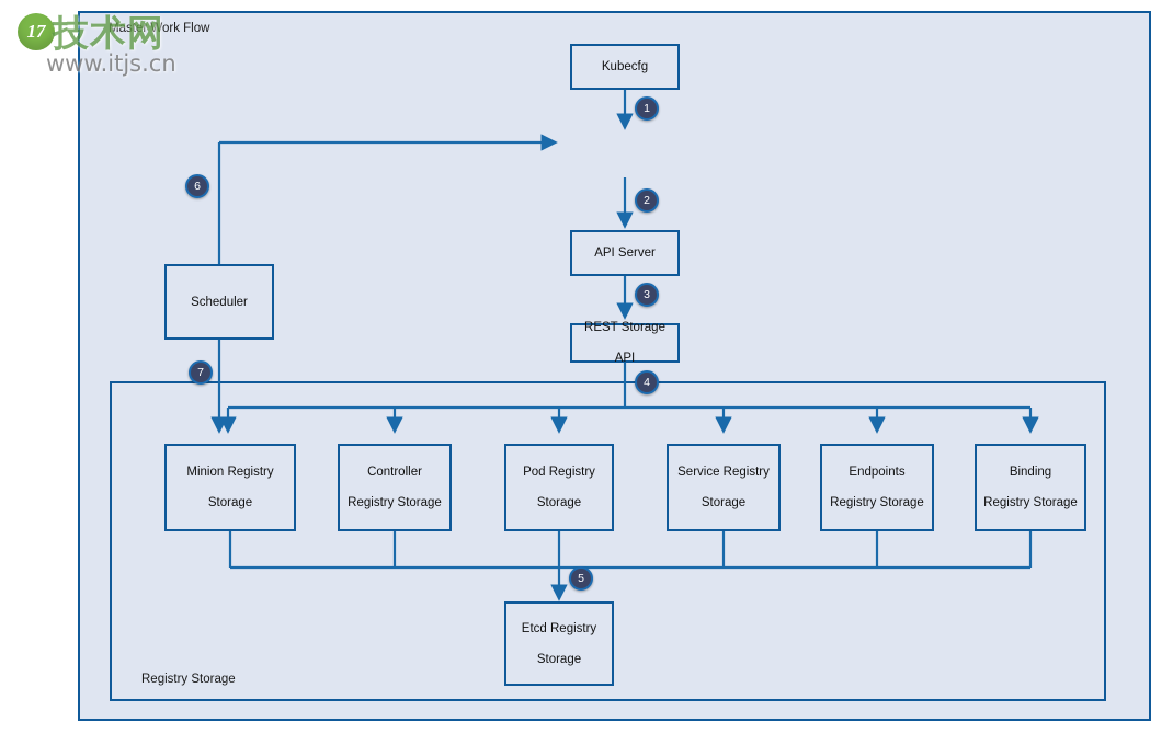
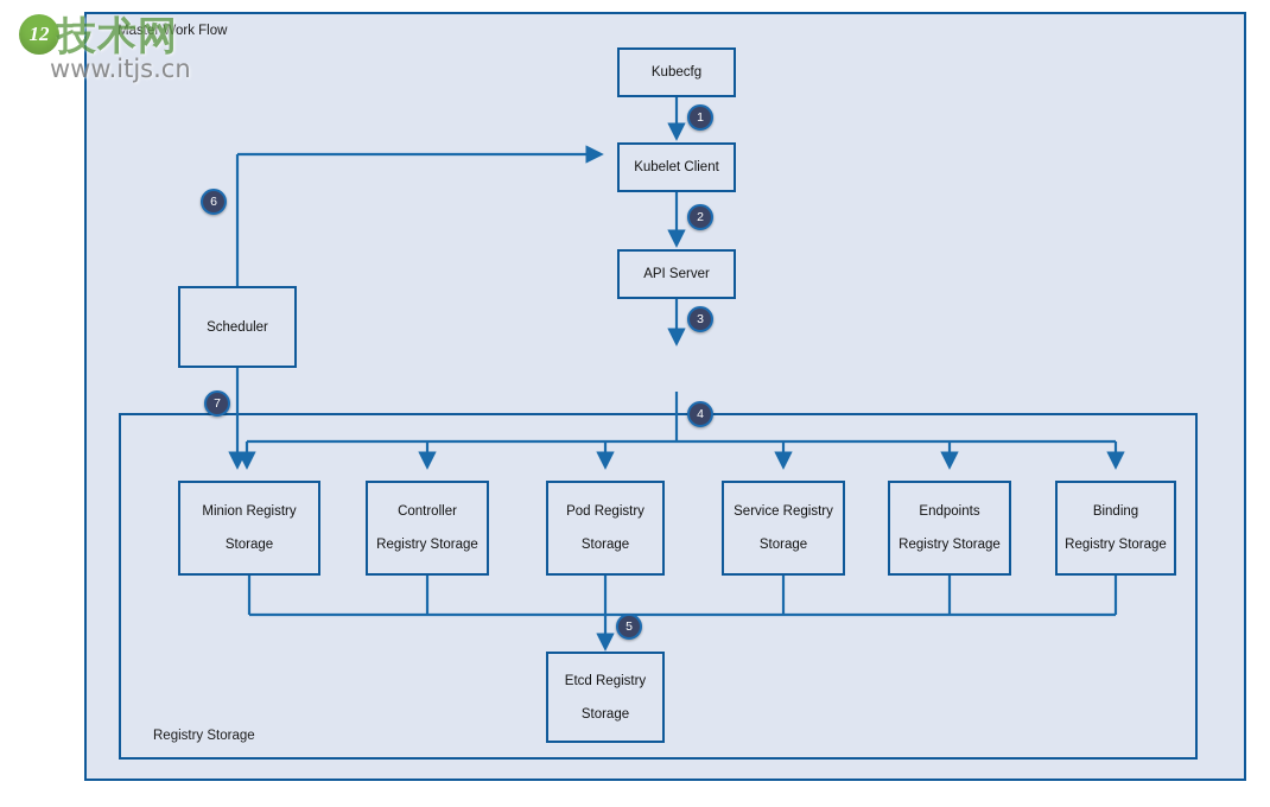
  Master Work Flow
  Registry Storage
  Kubecfg
+ Kubelet Client
  API Server
- REST Storage
- API
  Scheduler
  Minion Registry
  Storage
  Controller
  Registry Storage
  Pod Registry
  Storage
  Service Registry
  Storage
  Endpoints
  Registry Storage
  Binding
  Registry Storage
  Etcd Registry
  Storage
  1
  2
  3
  4
  5
  6
  7
- 17
+ 12
  技术网
  www.itjs.cn
